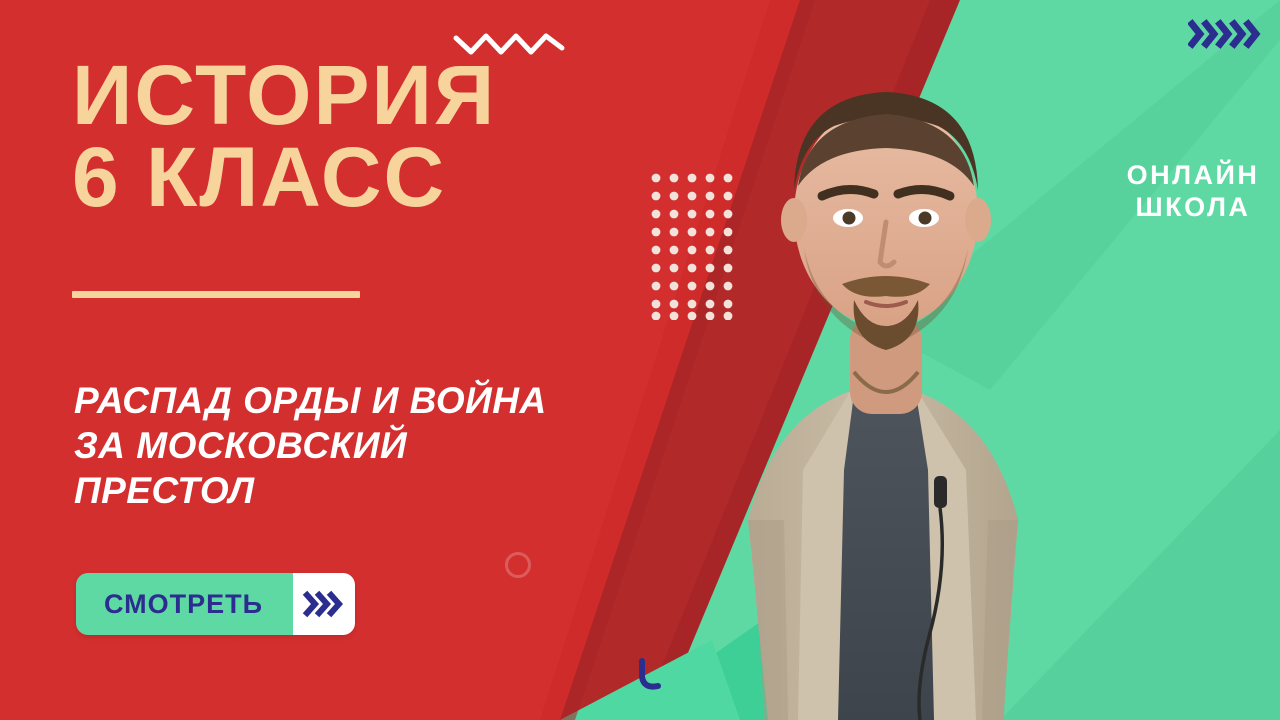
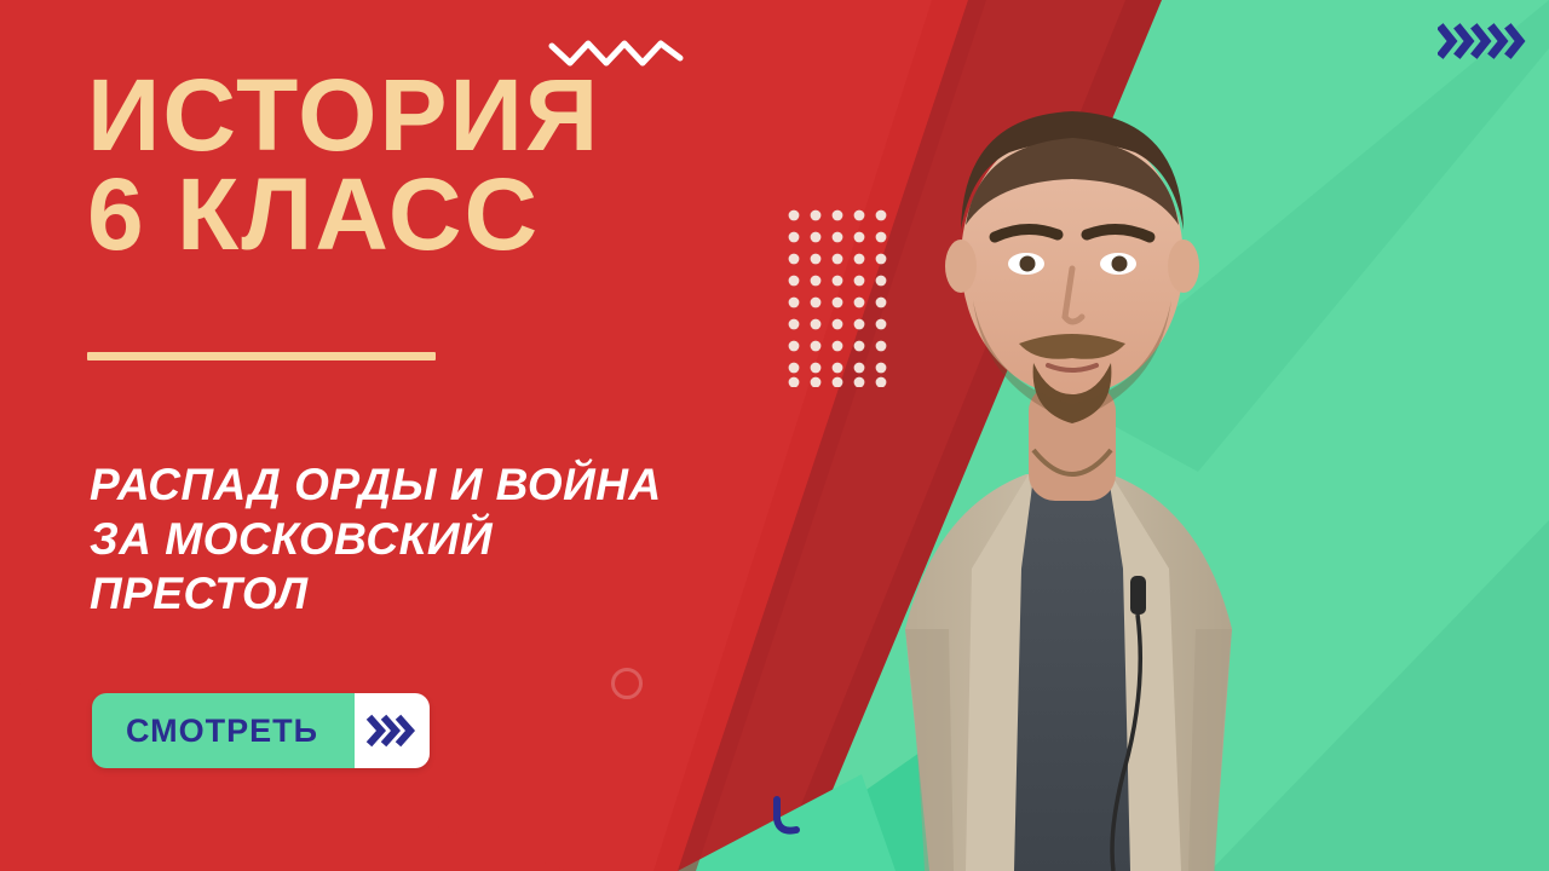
  ИСТОРИЯ
  6 КЛАСС
  РАСПАД ОРДЫ И ВОЙНА
  ЗА МОСКОВСКИЙ
  ПРЕСТОЛ
  СМОТРЕТЬ
- ОНЛАЙН
- ШКОЛА
